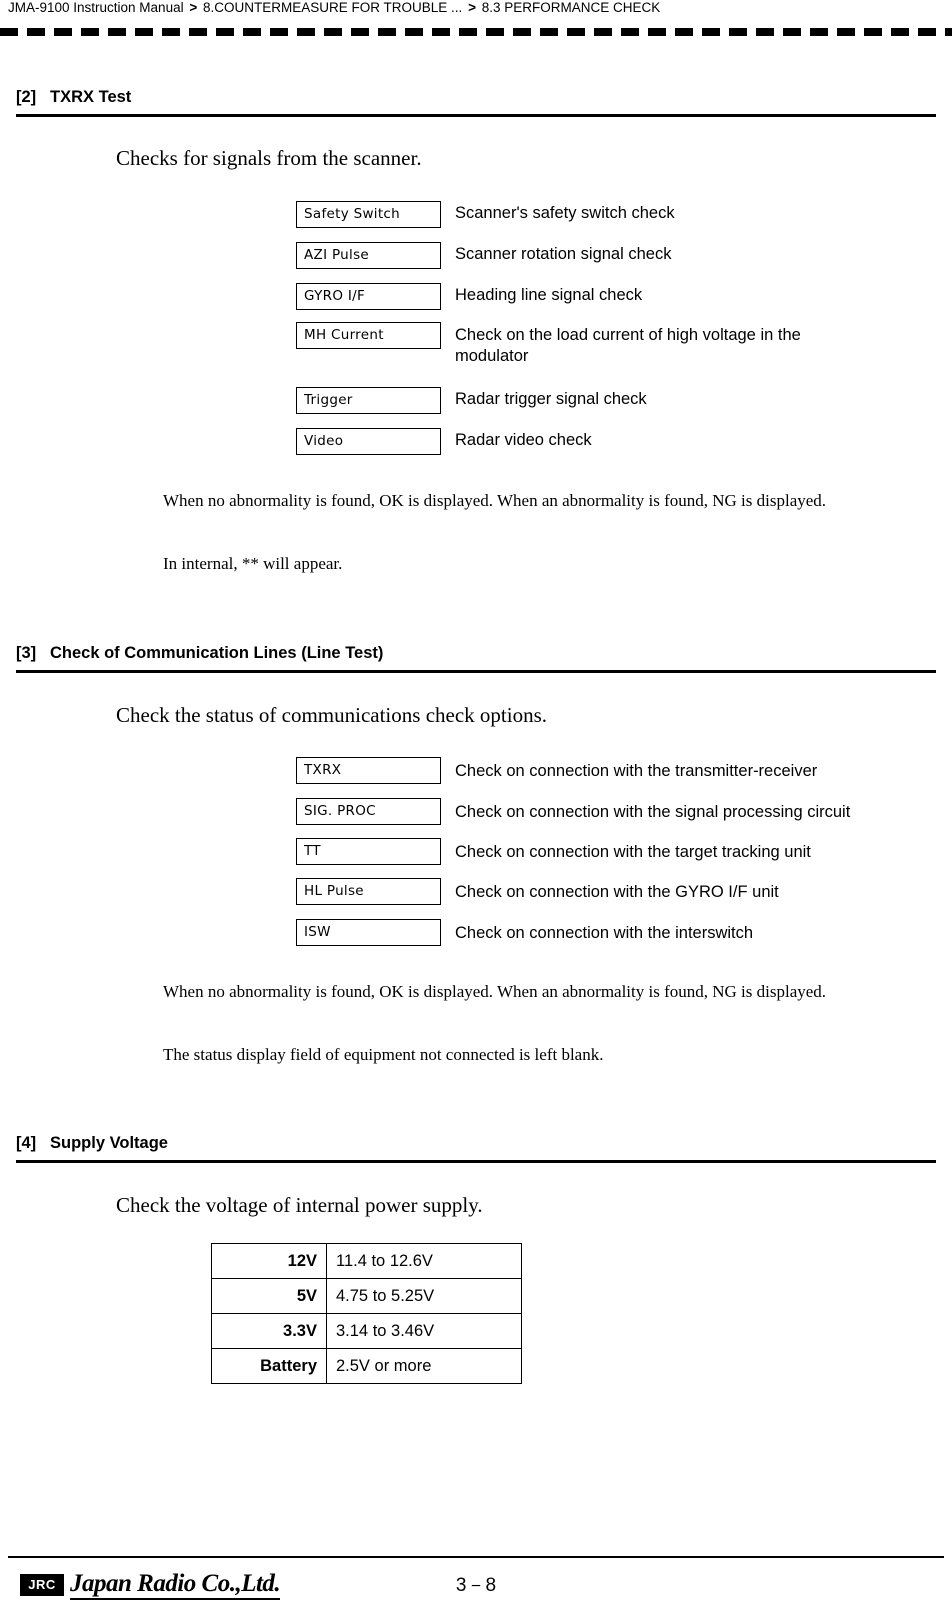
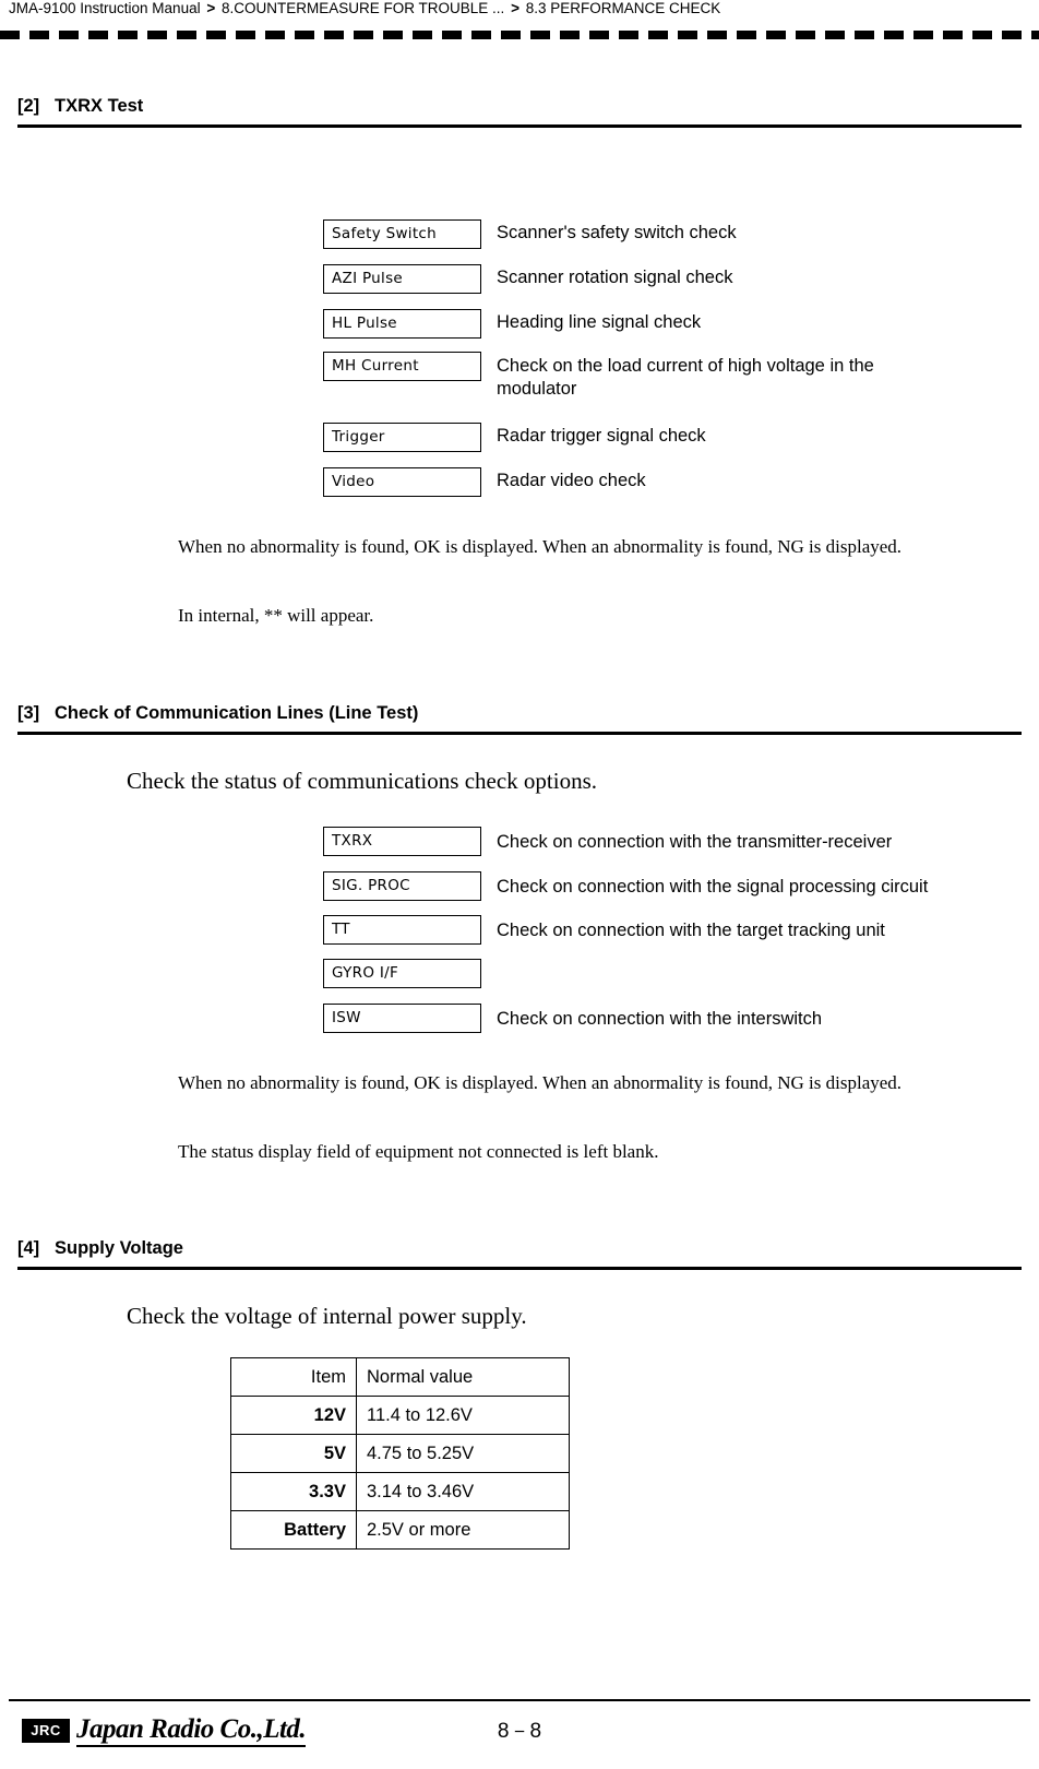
  JMA-9100 Instruction Manual > 8.COUNTERMEASURE FOR TROUBLE ... > 8.3 PERFORMANCE CHECK
  [2] TXRX Test
- Checks for signals from the scanner.
  Safety Switch
  Scanner's safety switch check
  AZI Pulse
  Scanner rotation signal check
- GYRO I/F
+ HL Pulse
  Heading line signal check
  MH Current
  Check on the load current of high voltage in the modulator
  Trigger
  Radar trigger signal check
  Video
  Radar video check
  When no abnormality is found, OK is displayed. When an abnormality is found, NG is displayed.
  In internal, ** will appear.
  [3] Check of Communication Lines (Line Test)
  Check the status of communications check options.
  TXRX
  Check on connection with the transmitter-receiver
  SIG. PROC
  Check on connection with the signal processing circuit
  TT
  Check on connection with the target tracking unit
- HL Pulse
+ GYRO I/F
- Check on connection with the GYRO I/F unit
  ISW
  Check on connection with the interswitch
  When no abnormality is found, OK is displayed. When an abnormality is found, NG is displayed.
  The status display field of equipment not connected is left blank.
  [4] Supply Voltage
  Check the voltage of internal power supply.
+ Item	Normal value
  12V	11.4 to 12.6V
  5V	4.75 to 5.25V
  3.3V	3.14 to 3.46V
  Battery	2.5V or more
  JRC
  Japan Radio Co.,Ltd.
- 3－8
+ 8－8
